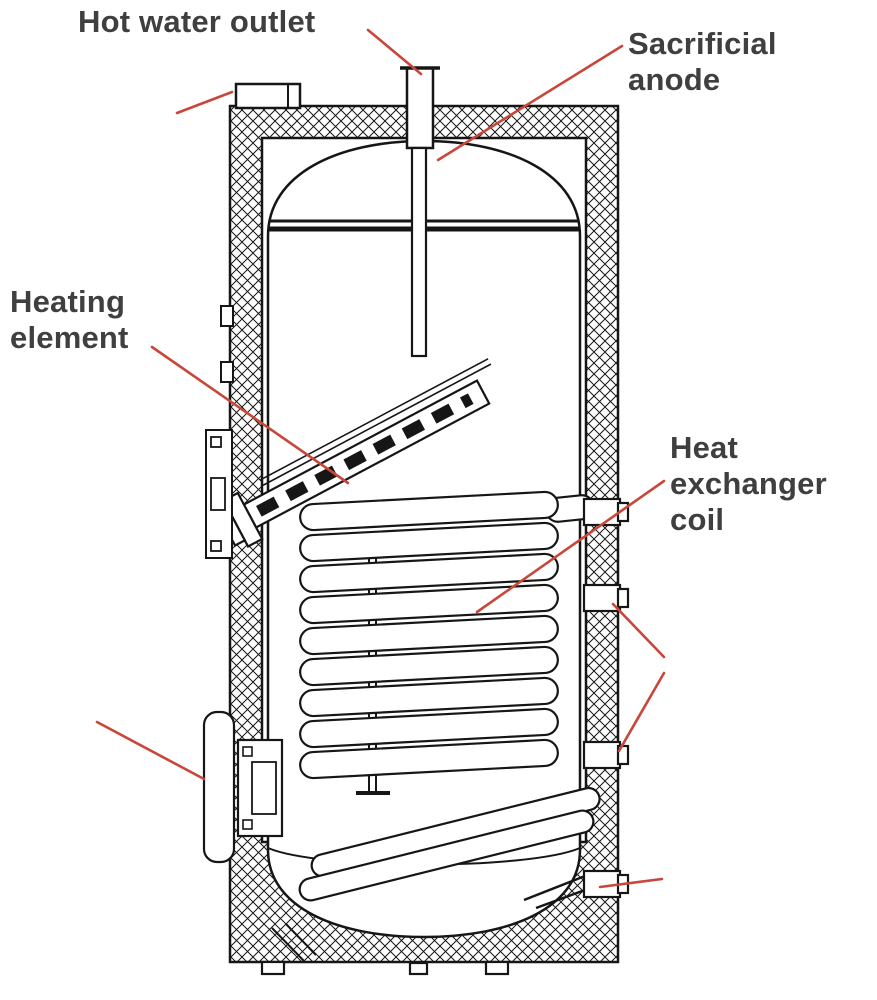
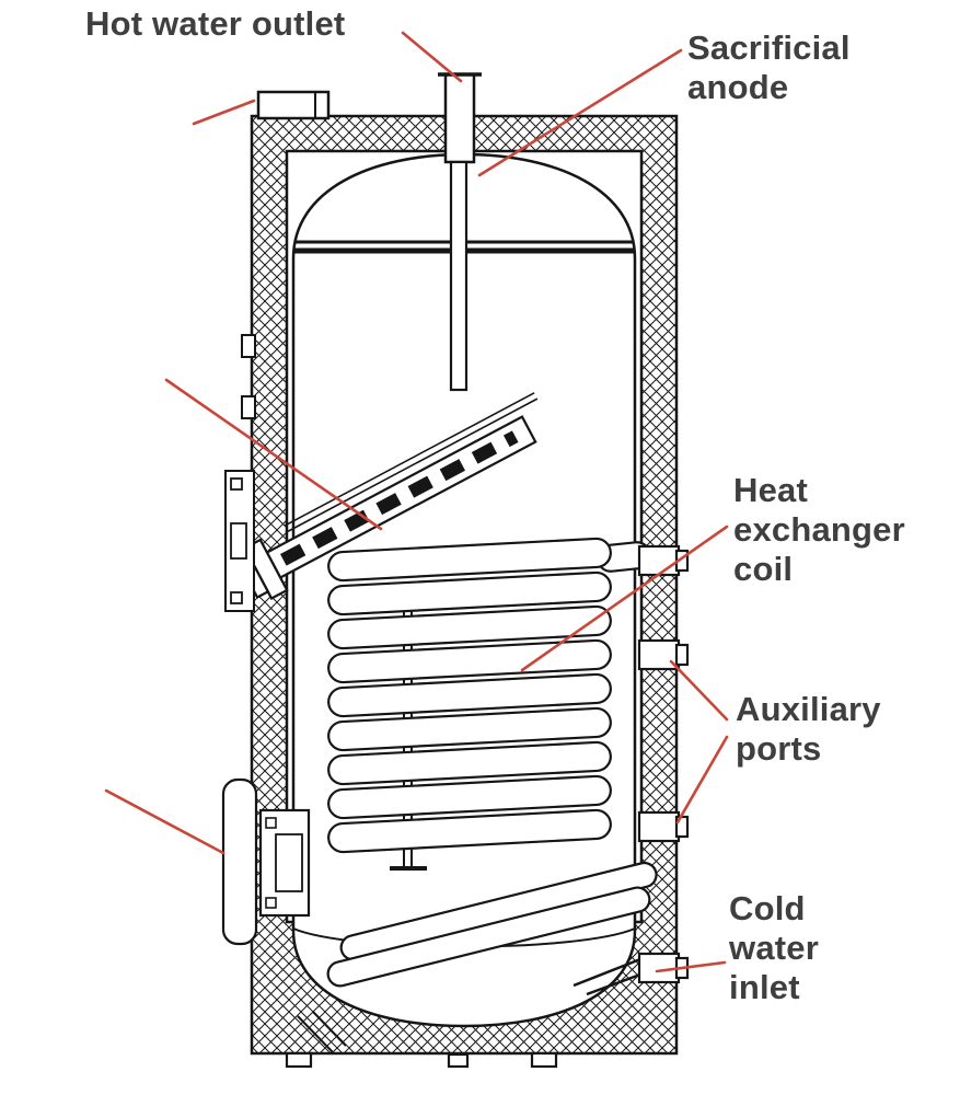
  Hot water outlet
  Sacrificial anode
- Heating element
  Heat exchanger coil
+ Auxiliary ports
+ Cold water inlet
